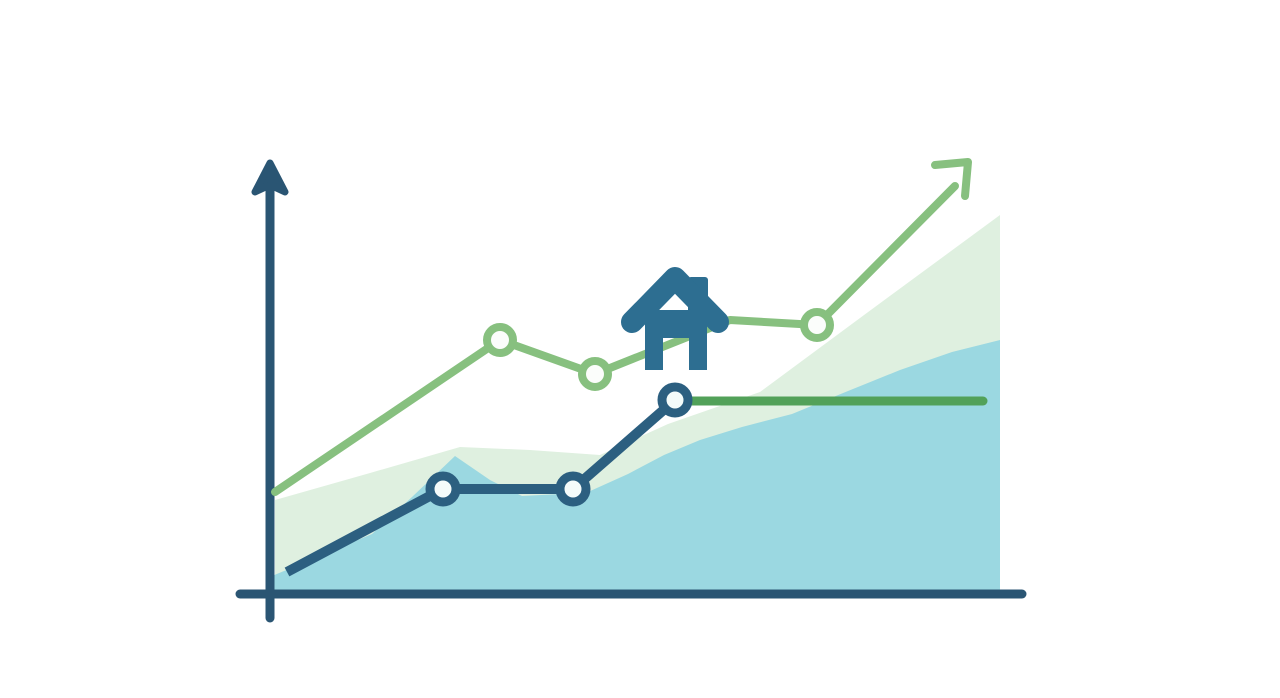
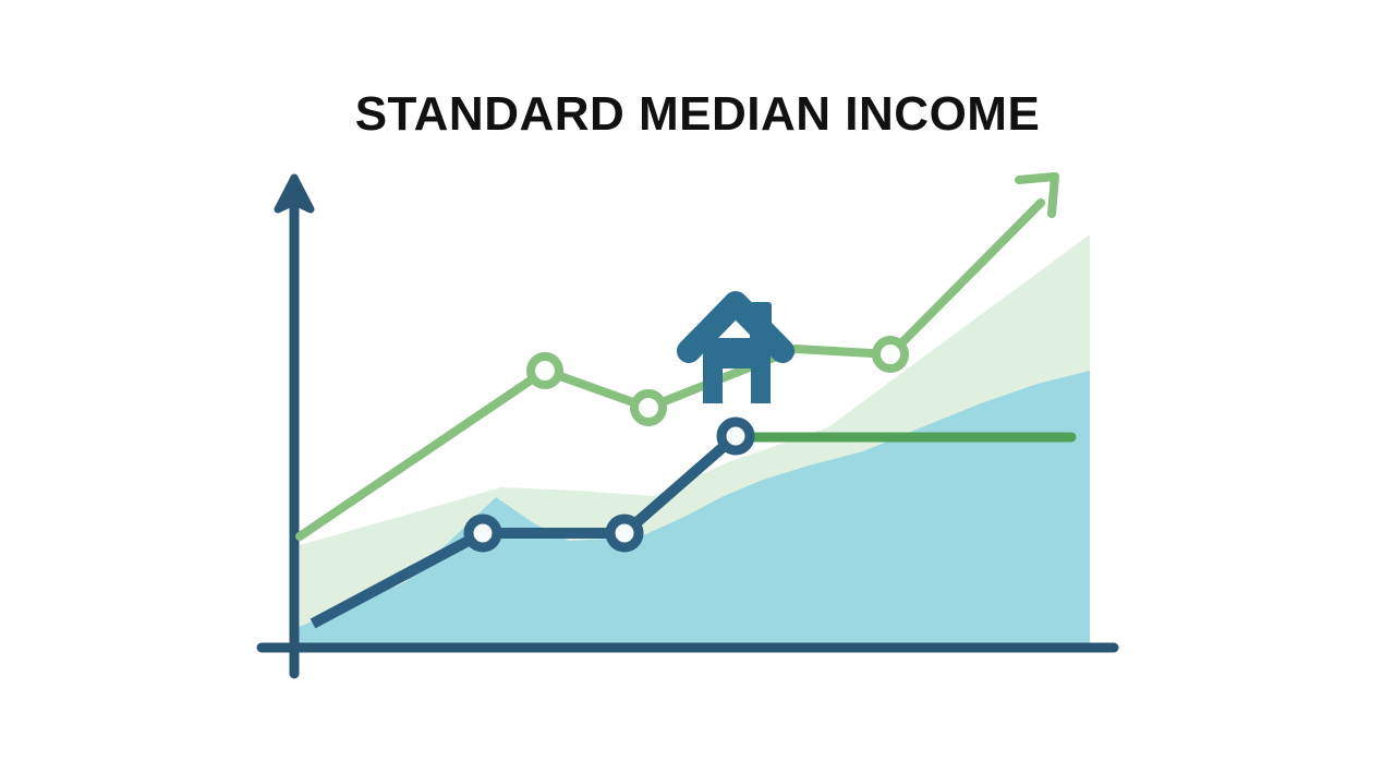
+ STANDARD MEDIAN INCOME
